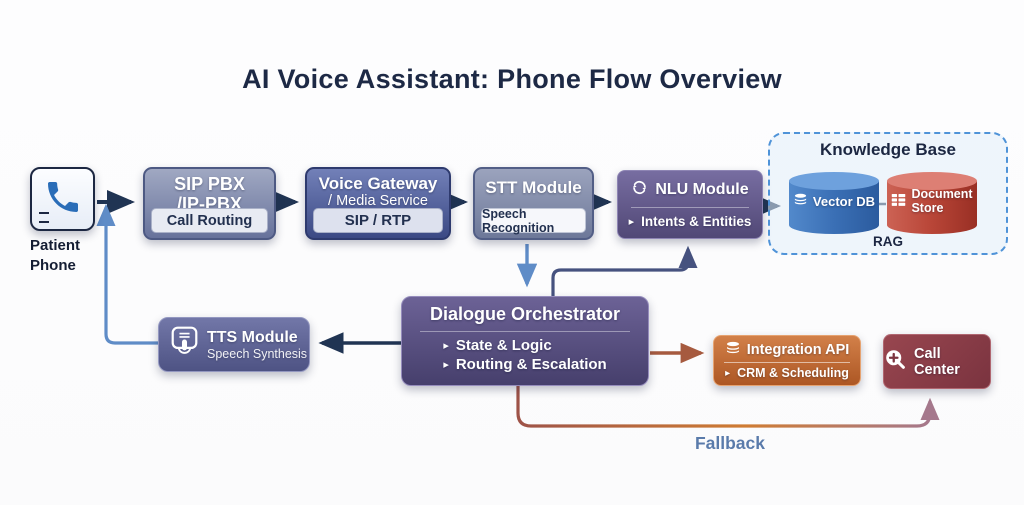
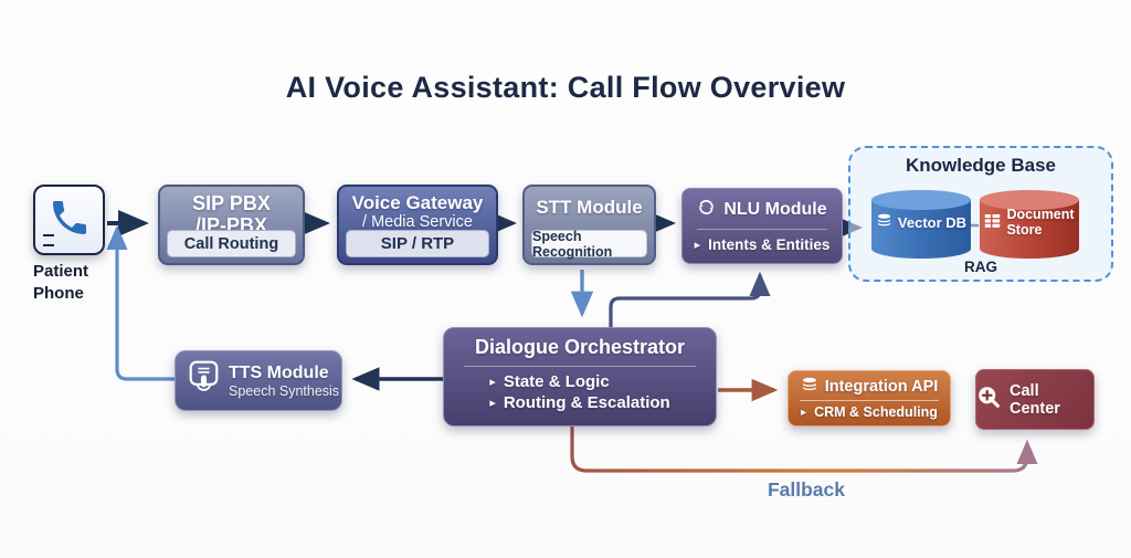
- AI Voice Assistant: Phone Flow Overview
+ AI Voice Assistant: Call Flow Overview
  Patient
  Phone
  SIP PBX
  /IP-PBX
  Call Routing
  Voice Gateway
  / Media Service
  SIP / RTP
  STT Module
  Speech Recognition
  NLU Module
  ▸
  Intents & Entities
  Knowledge Base
  Vector DB
  Document
  Store
  RAG
  TTS Module
  Speech Synthesis
  Dialogue Orchestrator
  ▸
  State & Logic
  ▸
  Routing & Escalation
  Integration API
  ▸
  CRM & Scheduling
  Call Center
  Fallback
